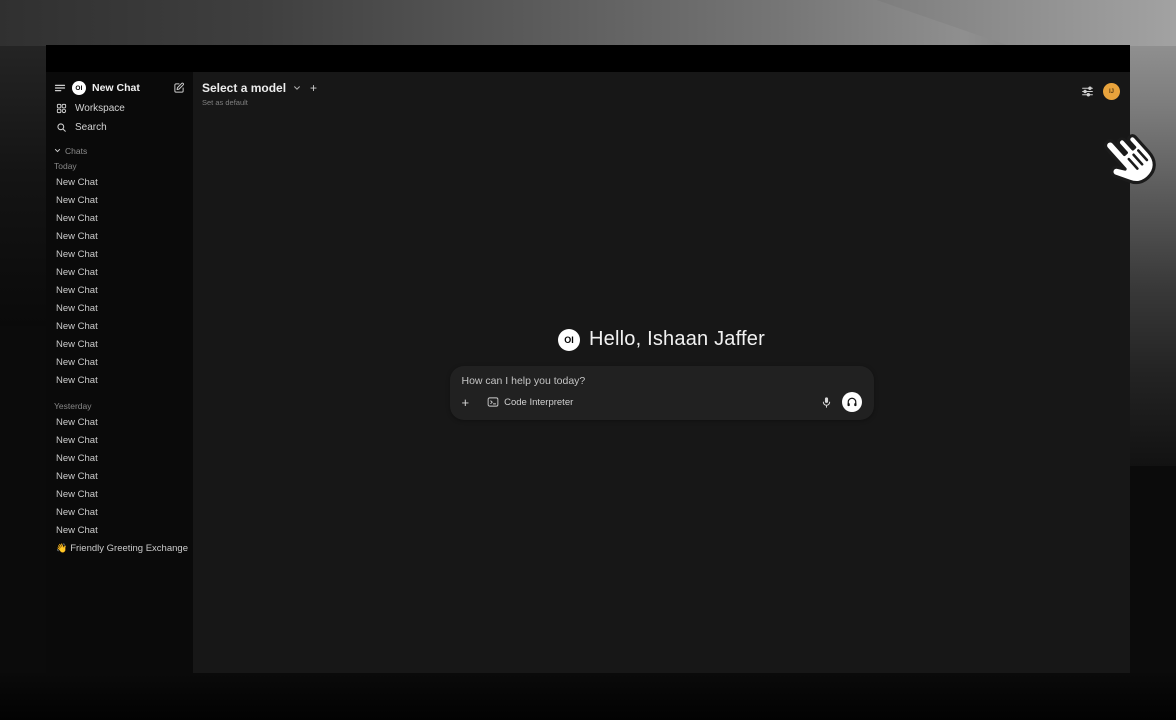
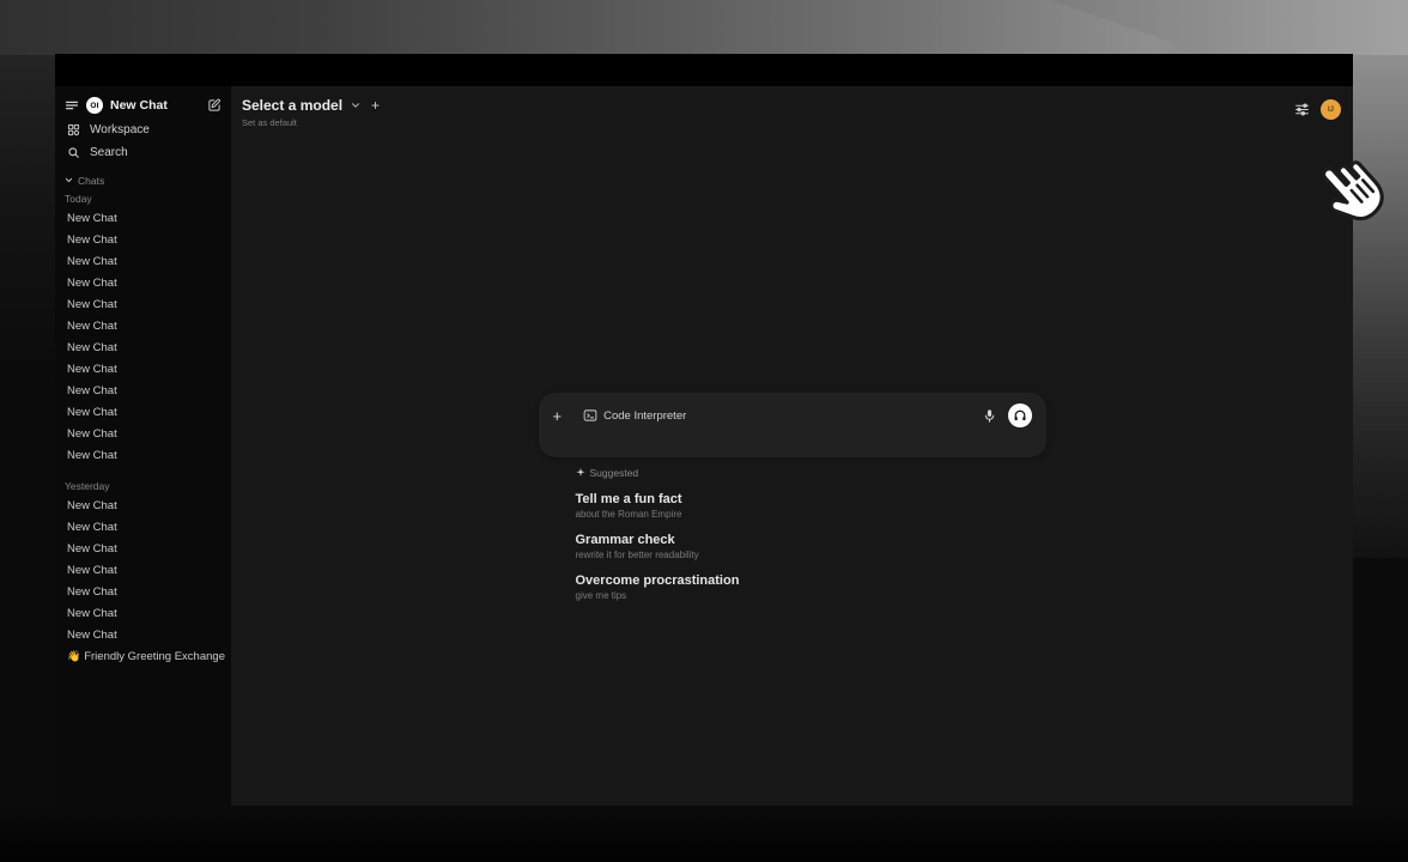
  New Chat
  Workspace
  Search
  Chats
  Today
  New Chat
  New Chat
  New Chat
  New Chat
  New Chat
  New Chat
  New Chat
  New Chat
  New Chat
  New Chat
  New Chat
  New Chat
  Yesterday
  New Chat
  New Chat
  New Chat
  New Chat
  New Chat
  New Chat
  New Chat
  👋
  Friendly Greeting Exchange
  Select a model
  +
  Set as default
- OI
- Hello, Ishaan Jaffer
- How can I help you today?
  +
  Code Interpreter
+ Suggested
+ Tell me a fun fact
+ about the Roman Empire
+ Grammar check
+ rewrite it for better readability
+ Overcome procrastination
+ give me tips
